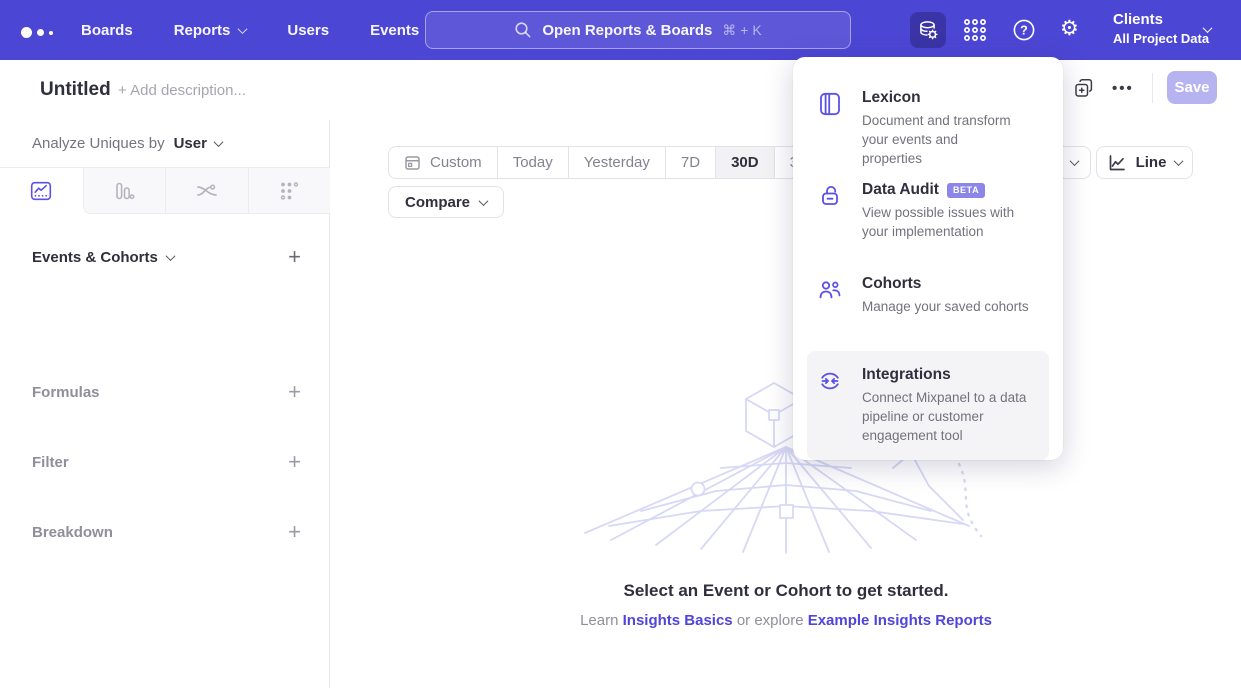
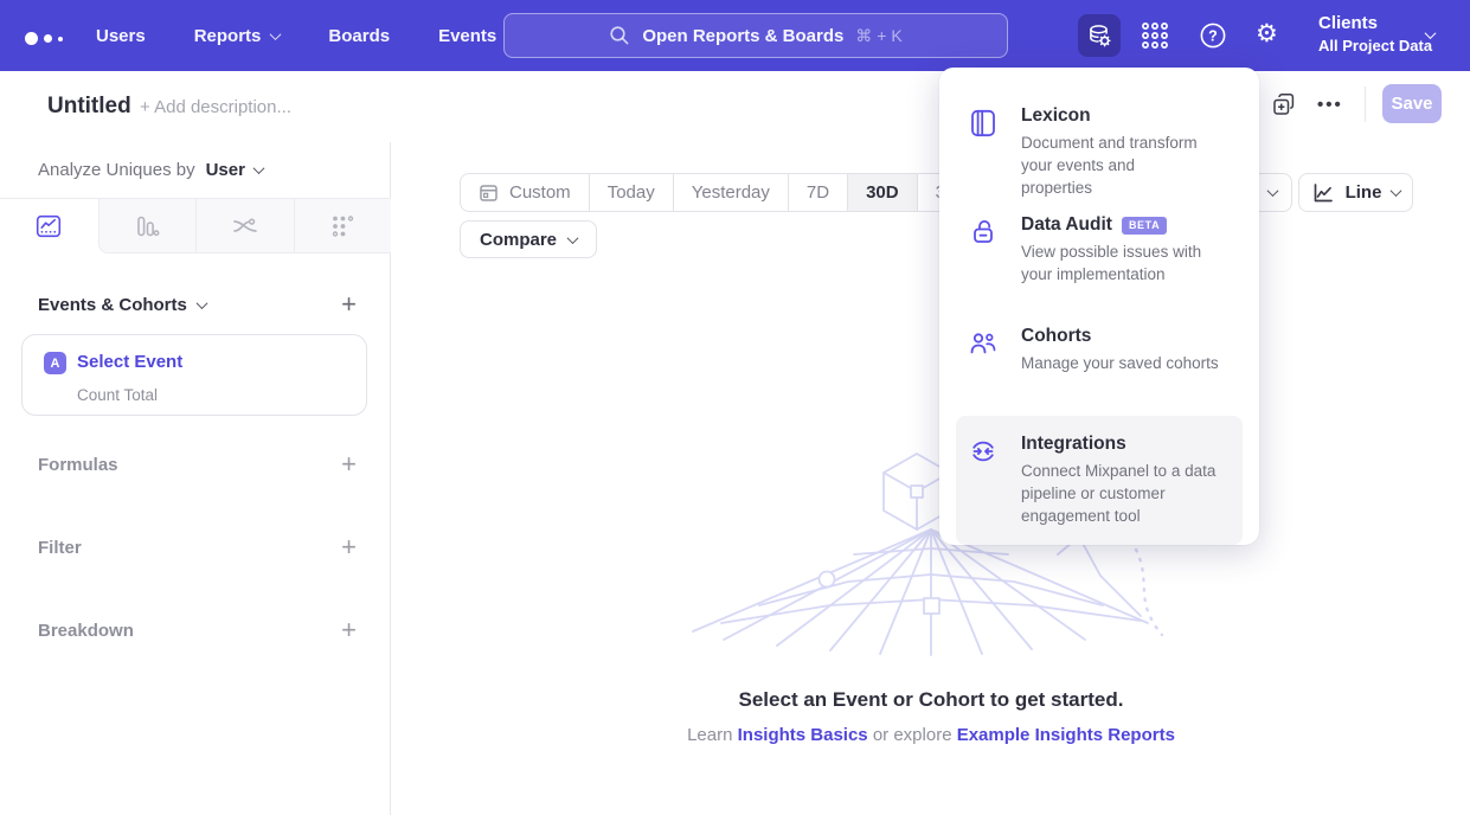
- Boards
+ Users
  Reports
- Users
+ Boards
  Events
  Open Reports & Boards
  ⌘ + K
  ?
  ⚙
  Clients
  All Project Data
  Untitled
  + Add description...
  •••
  Save
  Analyze Uniques by
  User
  Events & Cohorts
  +
+ A
+ Select Event
+ Count Total
  Formulas
  +
  Filter
  +
  Breakdown
  +
  Custom
  Today
  Yesterday
  7D
  30D
  Compare
  Line
  Select an Event or Cohort to get started.
  Learn Insights Basics or explore Example Insights Reports
  Lexicon
  Document and transform your events and properties
  Data Audit
  BETA
  View possible issues with your implementation
  Cohorts
  Manage your saved cohorts
  Integrations
  Connect Mixpanel to a data pipeline or customer engagement tool
